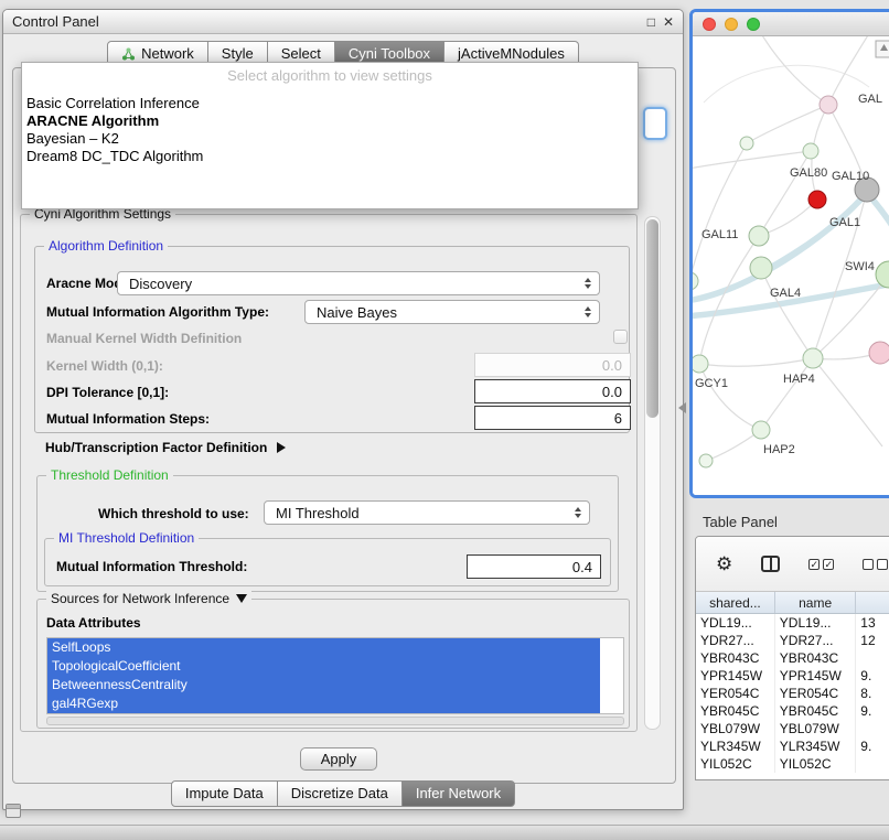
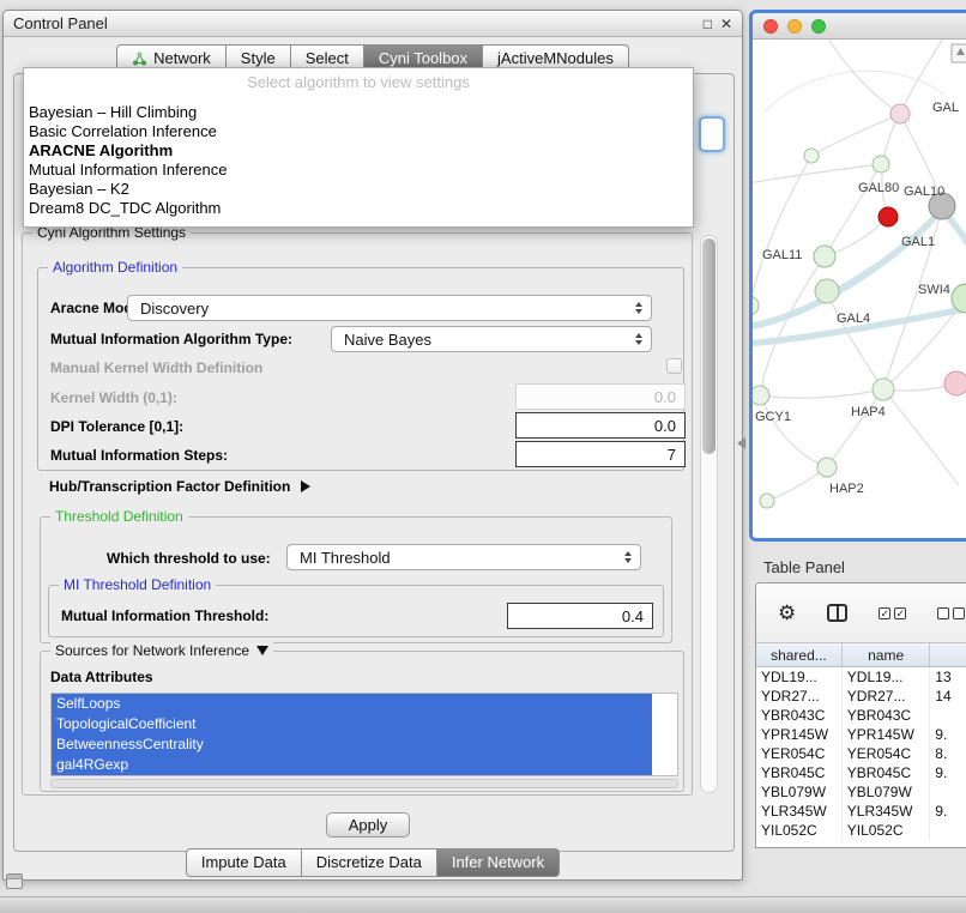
  Control Panel
  □
  ✕
  Network
  Style
  Select
  Cyni Toolbox
  jActiveMNodules
  Cyni Algorithm Settings
  Algorithm Definition
  Aracne Mo
  Discovery
  Mutual Information Algorithm Type:
  Naive Bayes
  Manual Kernel Width Definition
  Kernel Width (0,1):
  0.0
  DPI Tolerance [0,1]:
  0.0
  Mutual Information Steps:
- 6
+ 7
  Hub/Transcription Factor Definition
  Threshold Definition
  Which threshold to use:
  MI Threshold
  MI Threshold Definition
  Mutual Information Threshold:
  0.4
  Sources for Network Inference
  Data Attributes
  SelfLoops
  TopologicalCoefficient
  BetweennessCentrality
  gal4RGexp
  Apply
  Impute Data
  Discretize Data
  Infer Network
  Select algorithm to view settings
+ Bayesian – Hill Climbing
  Basic Correlation Inference
  ARACNE Algorithm
+ Mutual Information Inference
  Bayesian – K2
  Dream8 DC_TDC Algorithm
  GAL80
  GAL10
  GAL11
  GAL1
  SWI4
  GAL4
  GCY1
  HAP4
  HAP2
  GAL
  Table Panel
  ⚙
  ✓
  ✓
  shared...
  name
  YDL19...
  YDL19...
  13
  YDR27...
  YDR27...
- 12
+ 14
  YBR043C
  YBR043C
  YPR145W
  YPR145W
  9.
  YER054C
  YER054C
  8.
  YBR045C
  YBR045C
  9.
  YBL079W
  YBL079W
  YLR345W
  YLR345W
  9.
  YIL052C
  YIL052C
